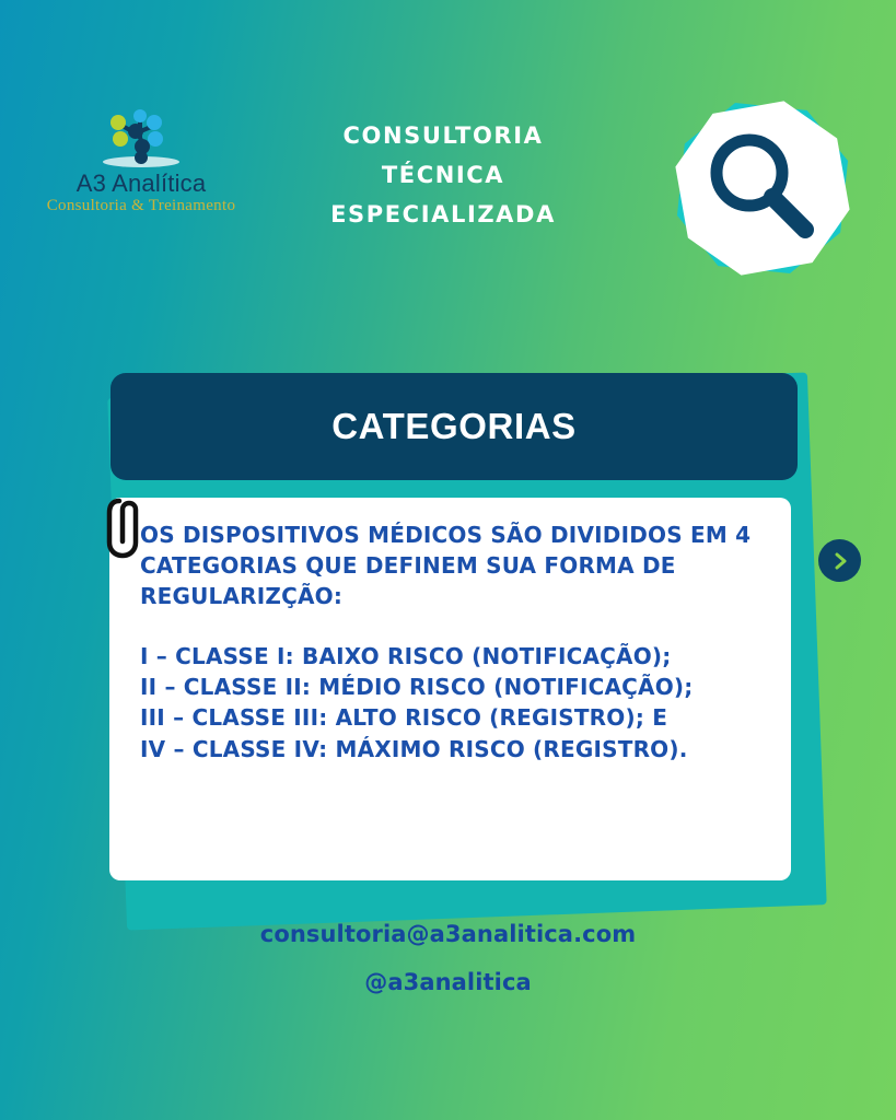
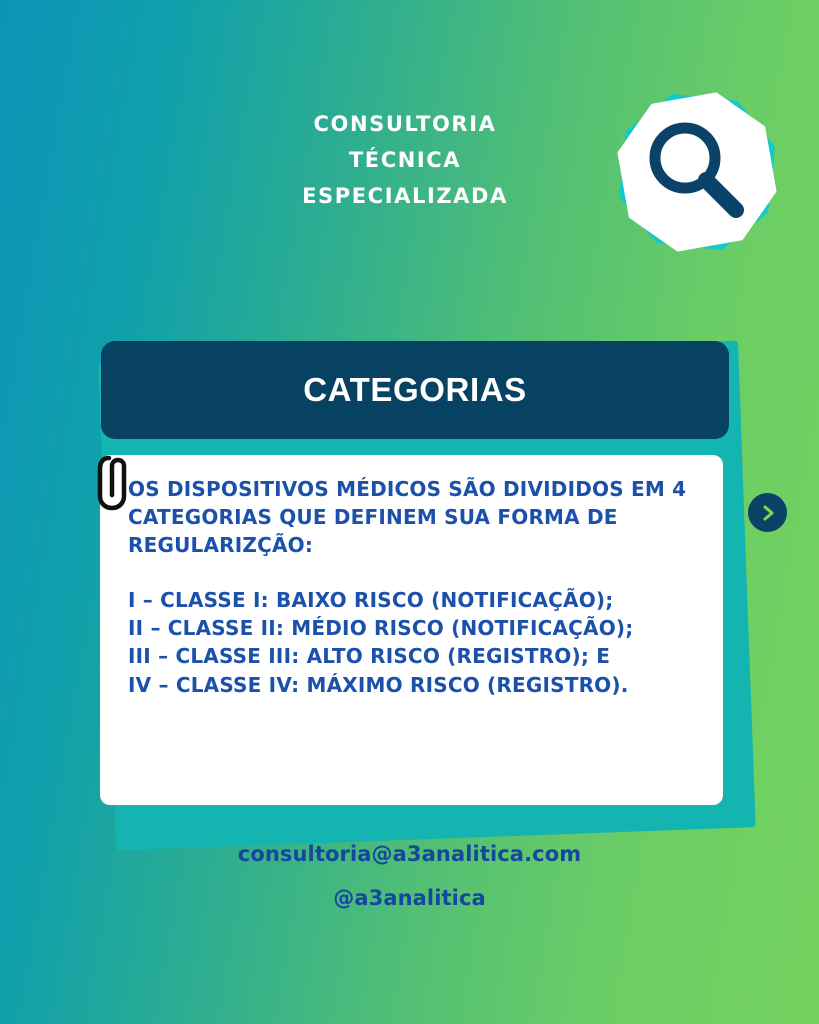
- A3 Analítica
- Consultoria & Treinamento
  CONSULTORIA TÉCNICA ESPECIALIZADA
  CATEGORIAS
  OS DISPOSITIVOS MÉDICOS SÃO DIVIDIDOS EM 4
  CATEGORIAS QUE DEFINEM SUA FORMA DE
  REGULARIZÇÃO:
  I – CLASSE I: BAIXO RISCO (NOTIFICAÇÃO);
  II – CLASSE II: MÉDIO RISCO (NOTIFICAÇÃO);
  III – CLASSE III: ALTO RISCO (REGISTRO); E
  IV – CLASSE IV: MÁXIMO RISCO (REGISTRO).
  consultoria@a3analitica.com
  @a3analitica
